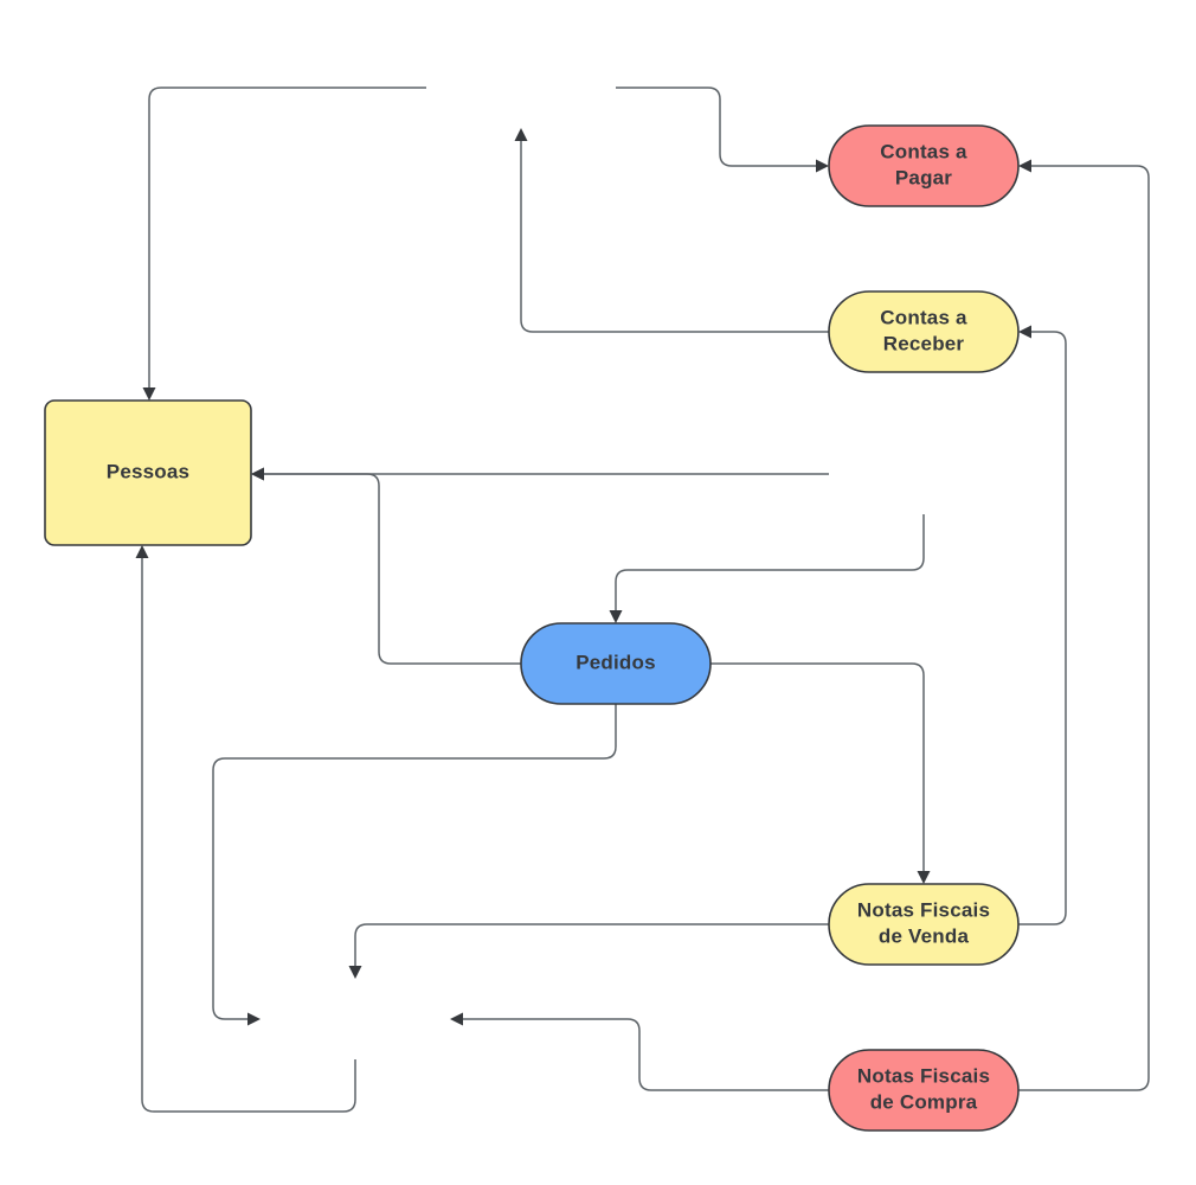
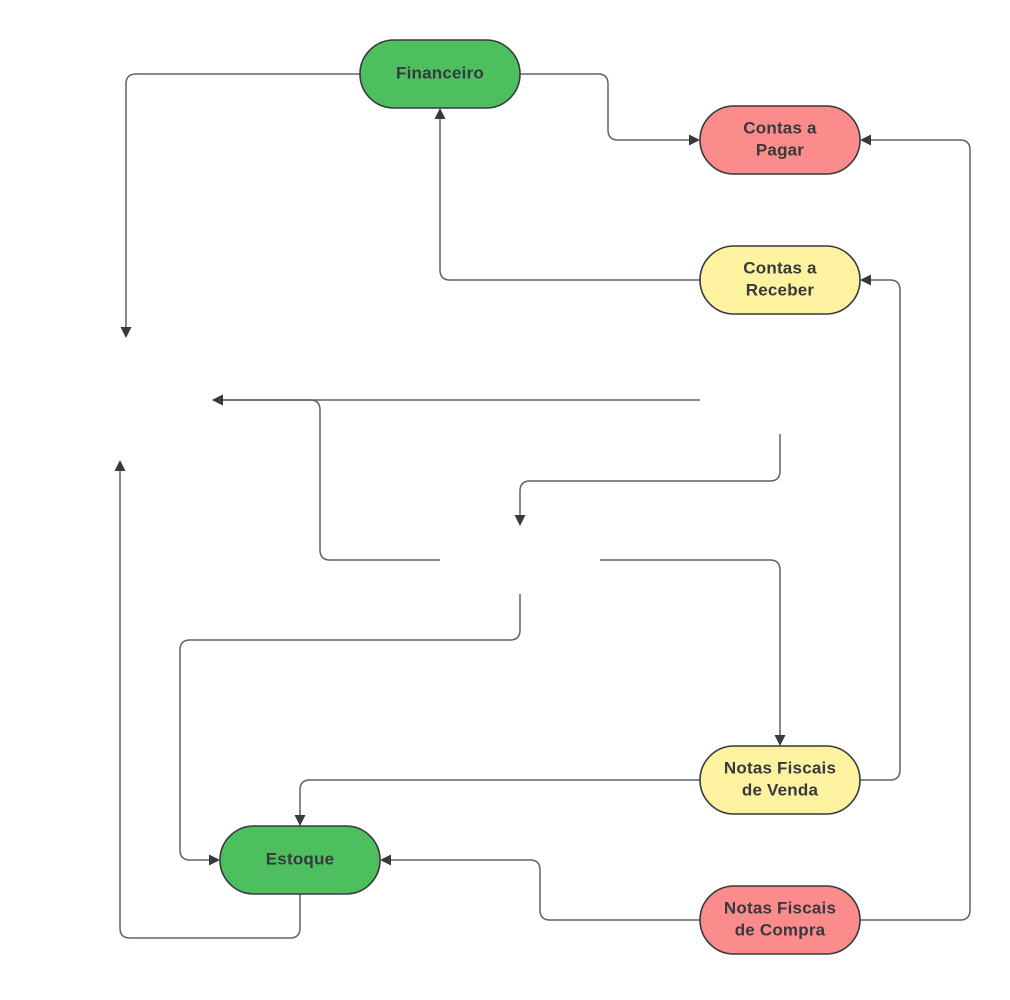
+ Financeiro
  Contas a
  Pagar
  Contas a
  Receber
- Pessoas
- Pedidos
  Notas Fiscais
  de Venda
+ Estoque
  Notas Fiscais
  de Compra
